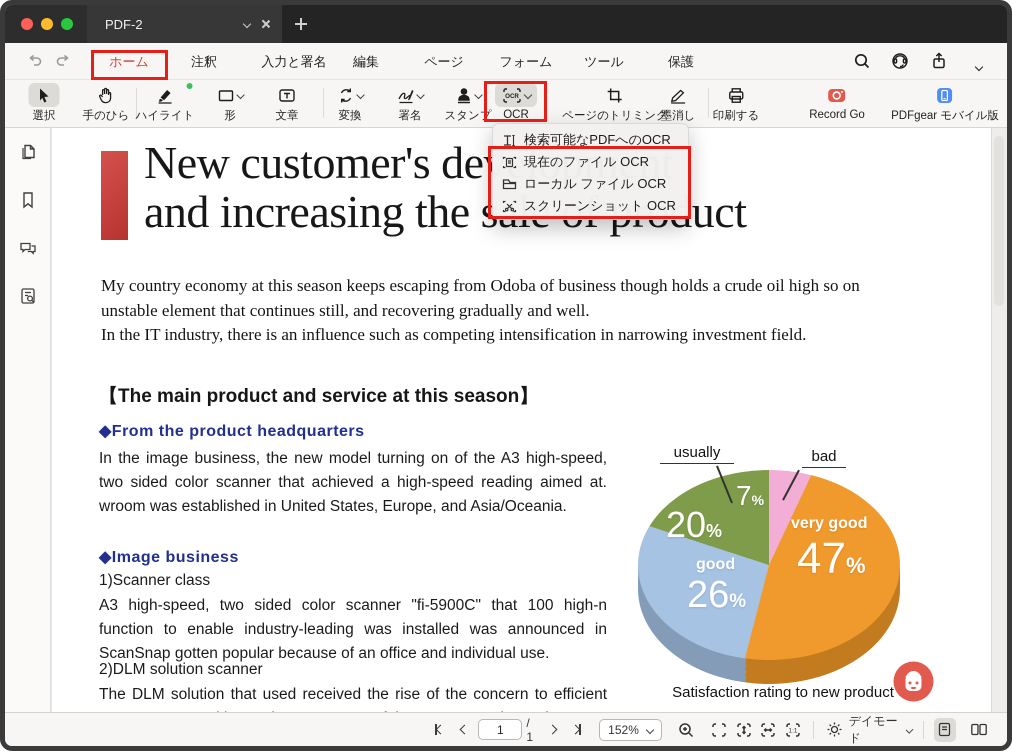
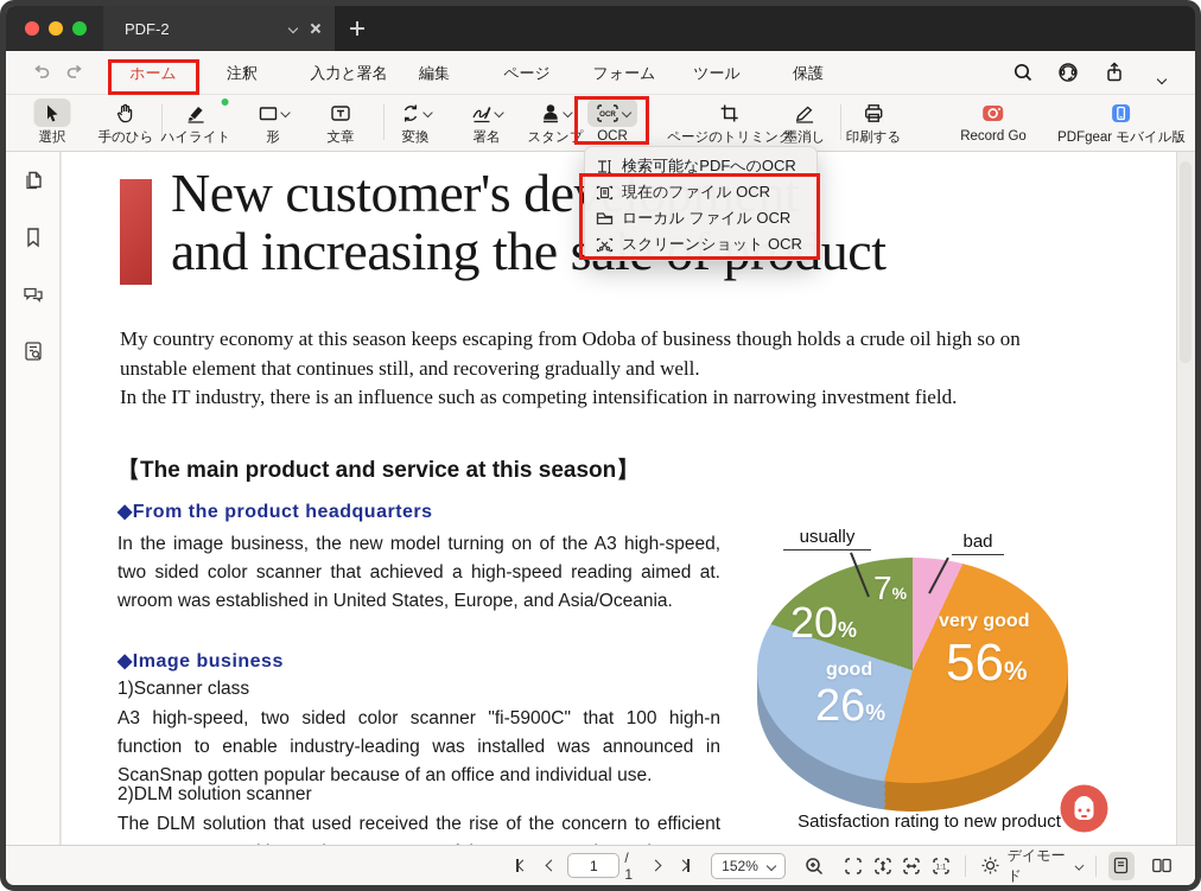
  PDF-2
  ホーム
  注釈
  入力と署名
  編集
  ページ
  フォーム
  ツール
  保護
  選択
  手のひら
  ハイライト
  形
  文章
  変換
  署名
  スタンプ
  OCR
  ページのトリミング
  墨消し
  印刷する
  Record Go
  PDFgear モバイル版
  My country economy at this season keeps escaping from Odoba of business though holds a crude oil high so on unstable element that continues still, and recovering gradually and well.
  In the IT industry, there is an influence such as competing intensification in narrowing investment field.
  【The main product and service at this season】
  ◆From the product headquarters
  In the image business, the new model turning on of the A3 high-speed, two sided color scanner that achieved a high-speed reading aimed at. wroom was established in United States, Europe, and Asia/Oceania.
  ◆Image business
  1)Scanner class
  A3 high-speed, two sided color scanner "fi-5900C" that 100 high-n function to enable industry-leading was installed was announced in ScanSnap gotten popular because of an office and individual use.
  2)DLM solution scanner
  usually
  bad
  7%
  20%
  very good
- 47%
+ 56%
  good
  26%
  Satisfaction rating to new product
  検索可能なPDFへのOCR
  現在のファイル OCR
  ローカル ファイル OCR
  スクリーンショット OCR
  1
  / 1
  152%
  デイモード
